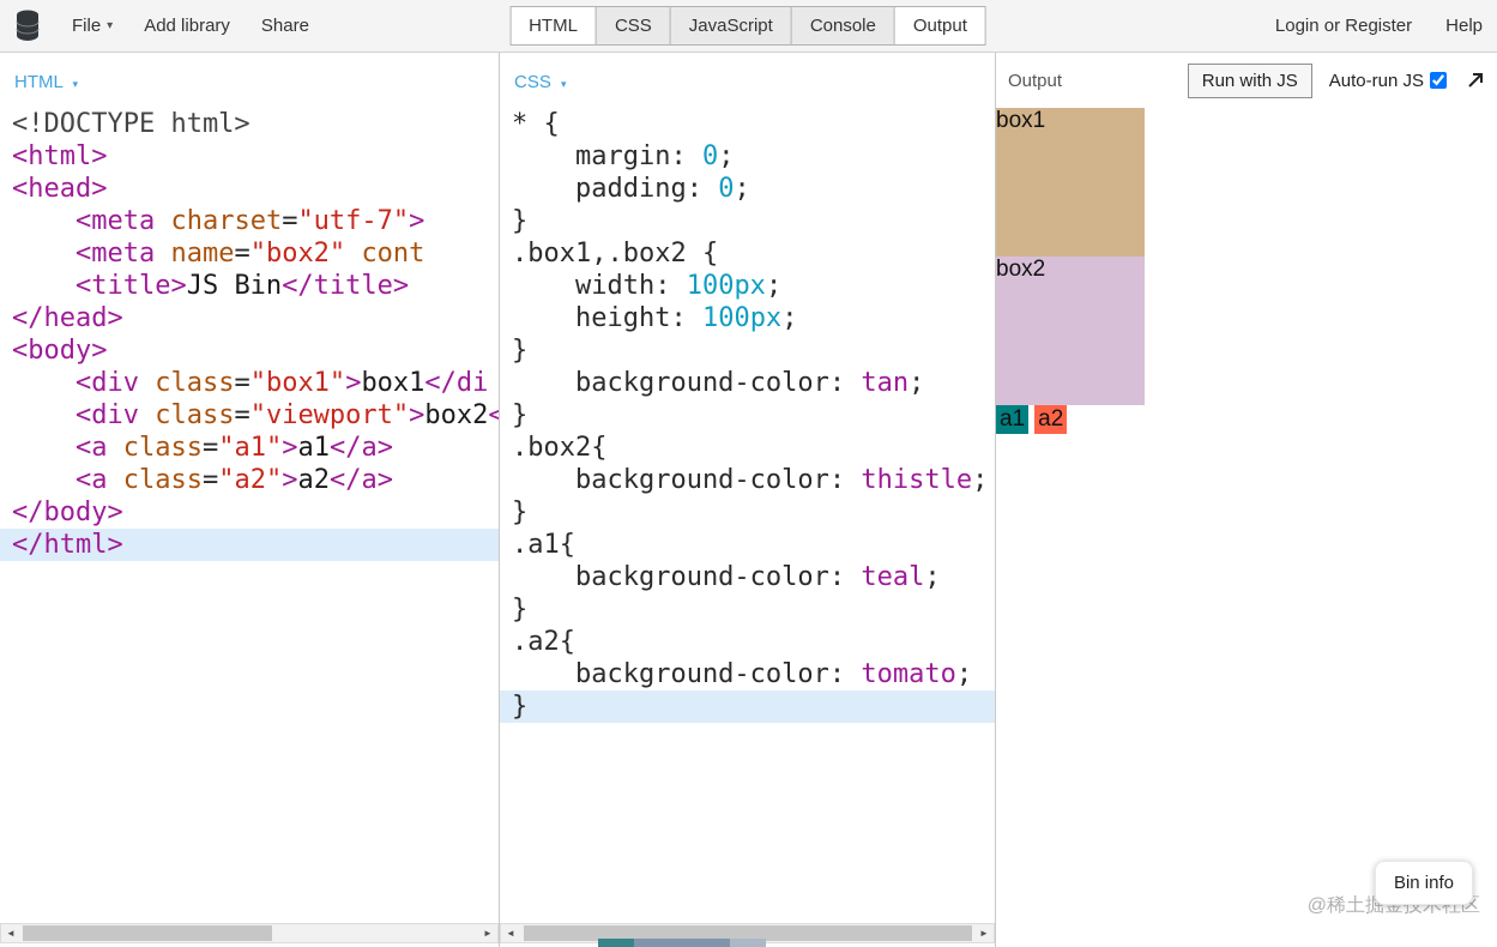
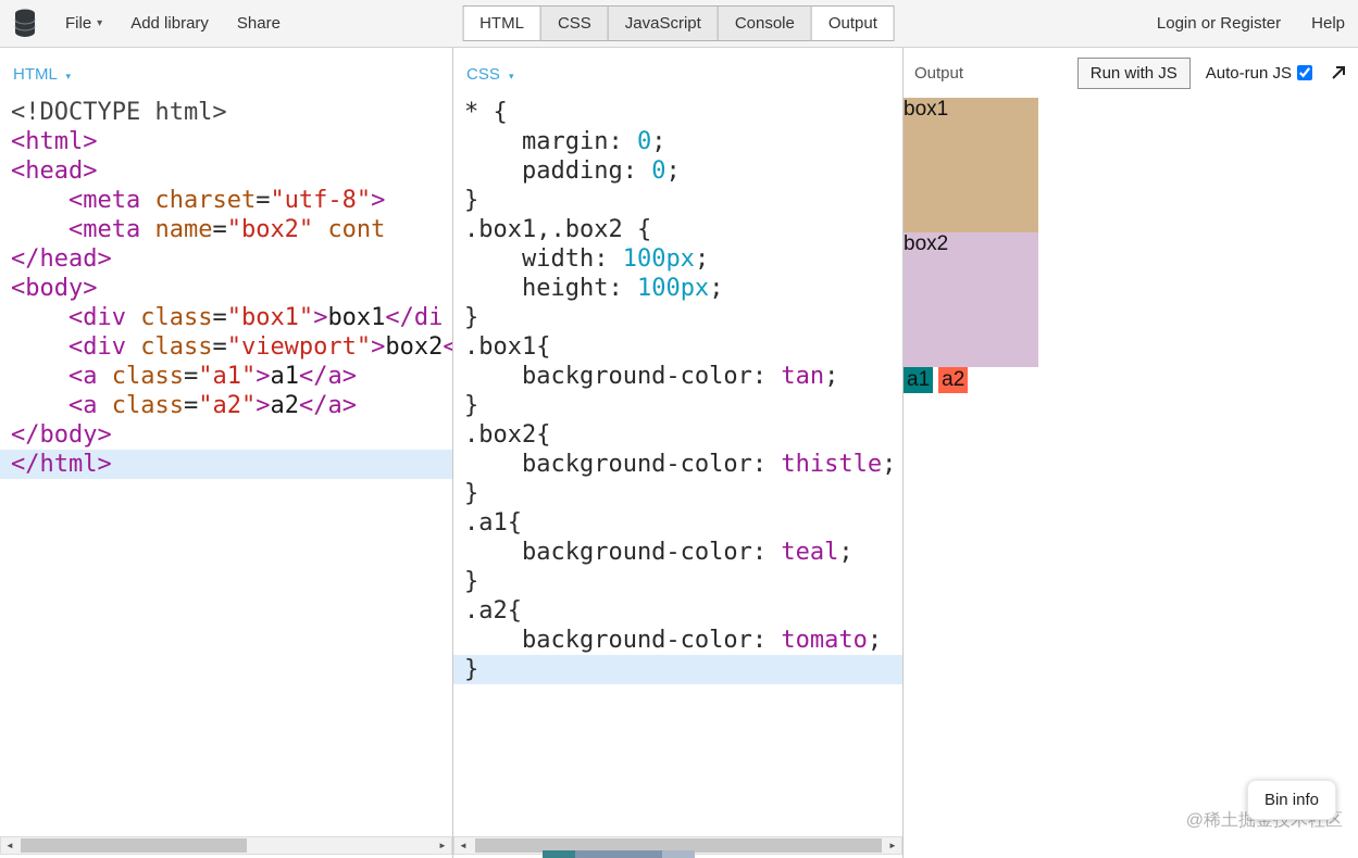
  File
  ▾
  Add library
  Share
  HTML
  CSS
  JavaScript
  Console
  Output
  Login or Register
  Help
  HTML ▾
  <!DOCTYPE html>
  <html>
  <head>
- <meta charset="utf-7">
+ <meta charset="utf-8">
  <meta name="box2" cont
- <title>JS Bin</title>
  </head>
  <body>
  <div class="box1">box1</di
  <div class="viewport">box2<
  <a class="a1">a1</a>
  <a class="a2">a2</a>
  </body>
  </html>
  ◄
  ►
  CSS ▾
  * {
  margin: 0;
  padding: 0;
  }
  .box1,.box2 {
  width: 100px;
  height: 100px;
  }
+ .box1{
  background-color: tan;
  }
  .box2{
  background-color: thistle;
  }
  .a1{
  background-color: teal;
  }
  .a2{
  background-color: tomato;
  }
  ◄
  ►
  Output
  Run with JS
  Auto-run JS
  box1
  box2
  a1 a2
  @稀土掘金技术社区
  Bin info
